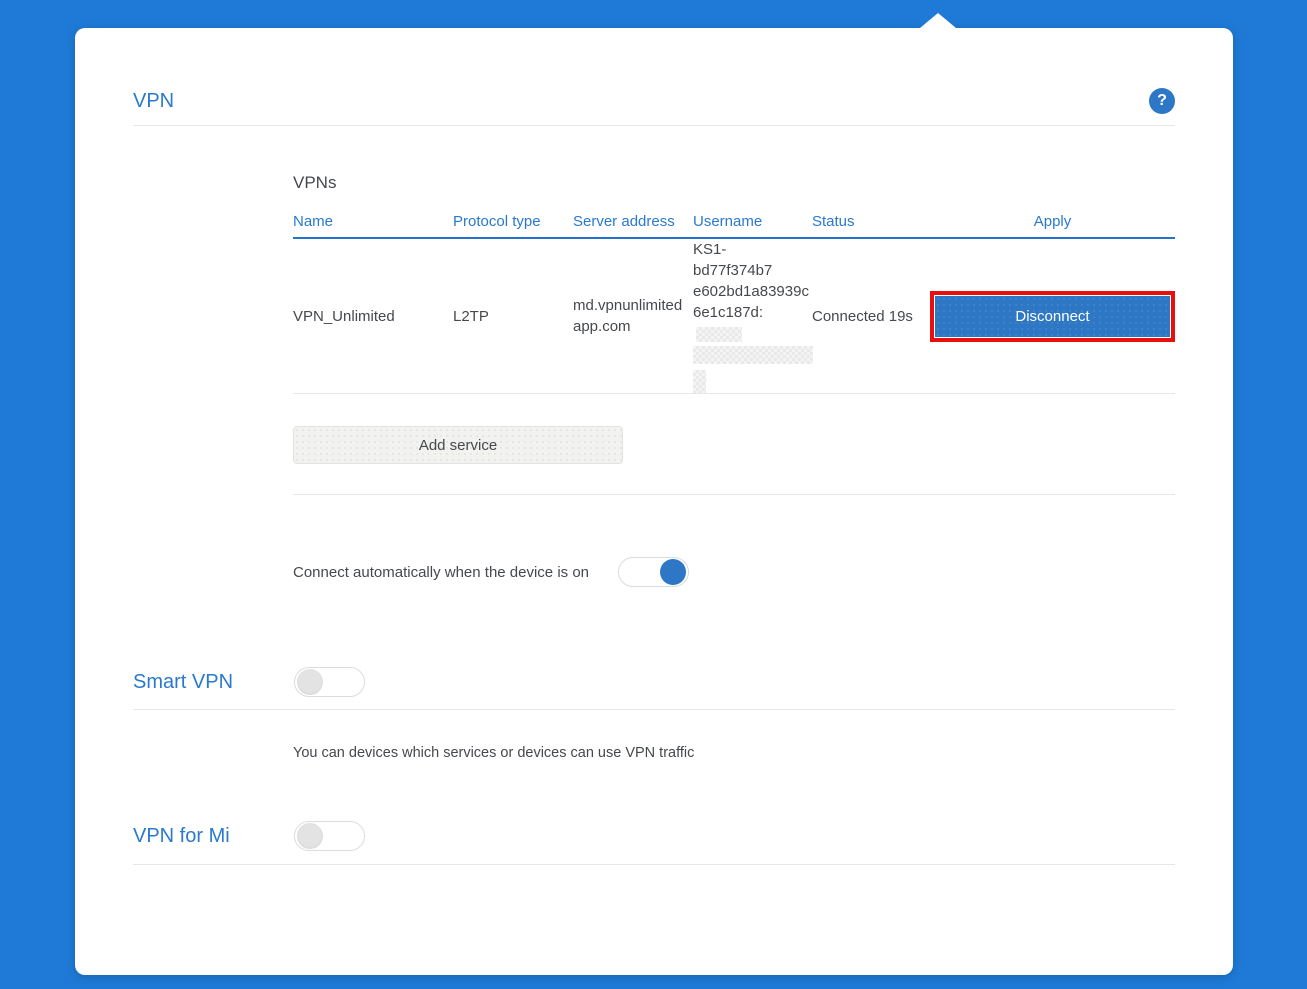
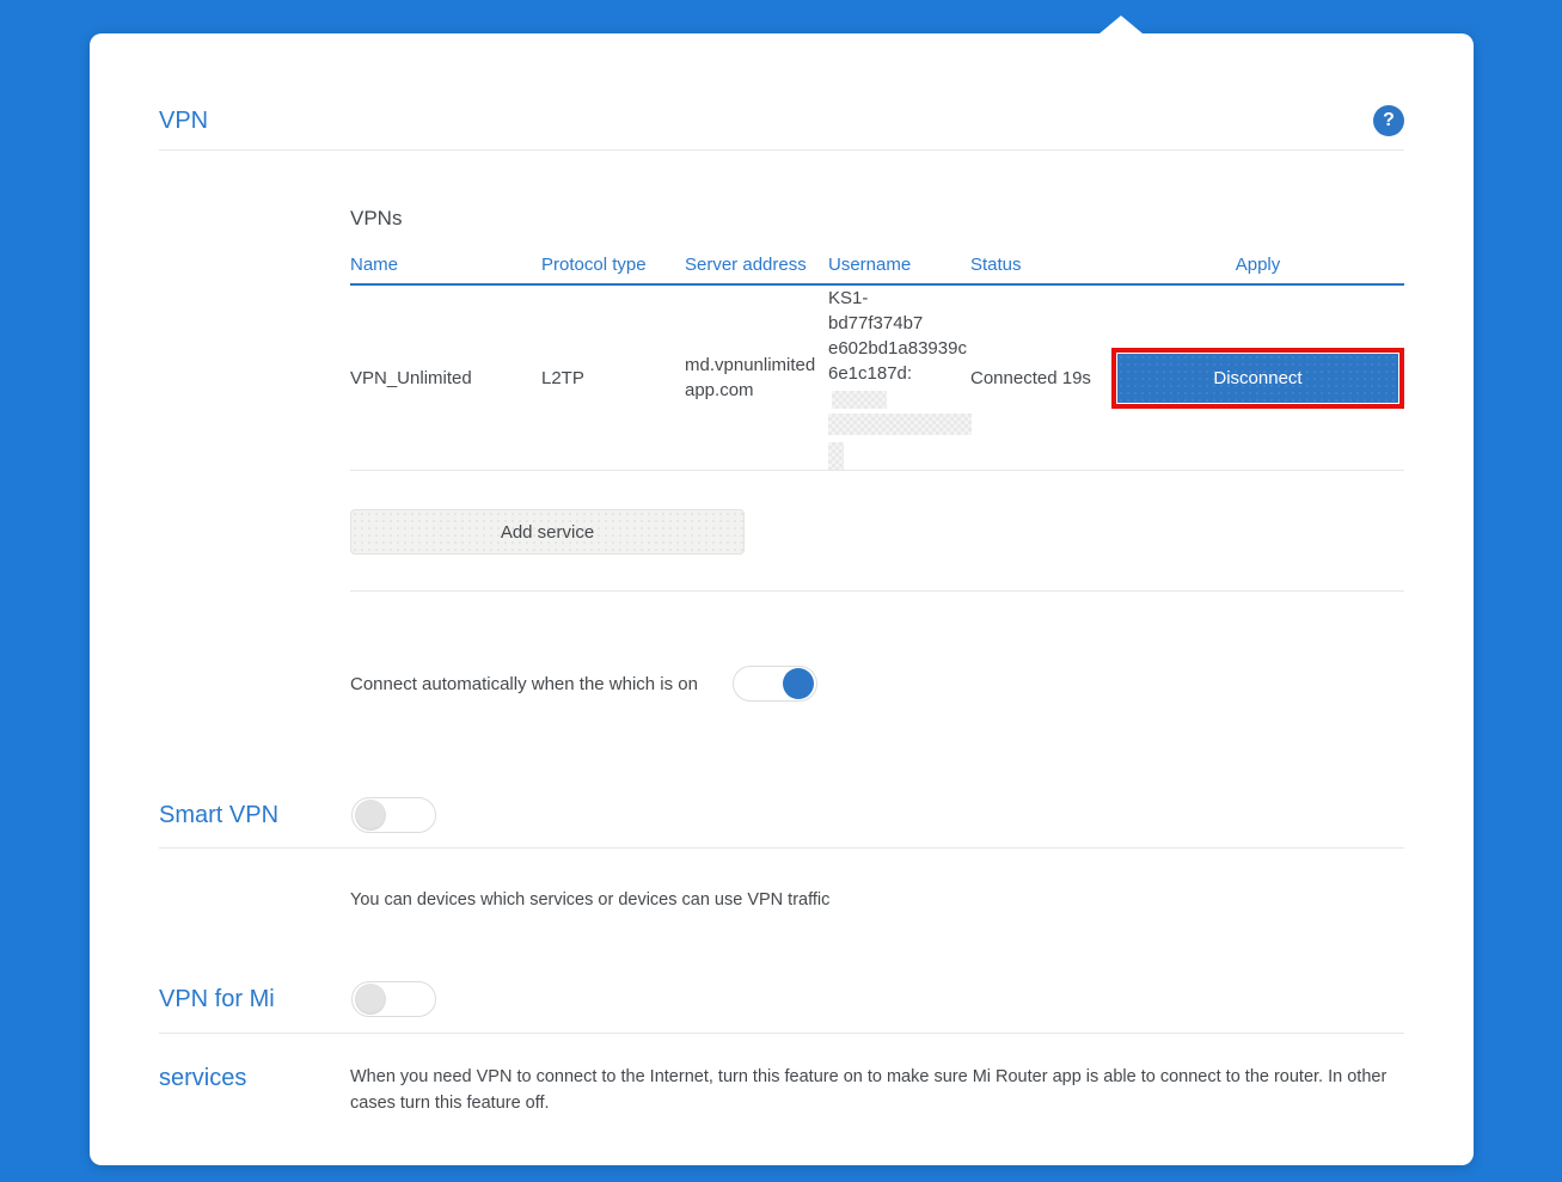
  VPN
  ?
  VPNs
  Name
  Protocol type
  Server address
  Username
  Status
  Apply
  VPN_Unlimited
  L2TP
  md.vpnunlimitedapp.com
  KS1-bd77f374b7
  e602bd1a83939c
  6e1c187d:
  Connected 19s
  Disconnect
  Add service
- Connect automatically when the device is on
+ Connect automatically when the which is on
  Smart VPN
  You can devices which services or devices can use VPN traffic
  VPN for Mi
+ services
+ When you need VPN to connect to the Internet, turn this feature on to make sure Mi Router app is able to connect to the router. In other cases turn this feature off.
